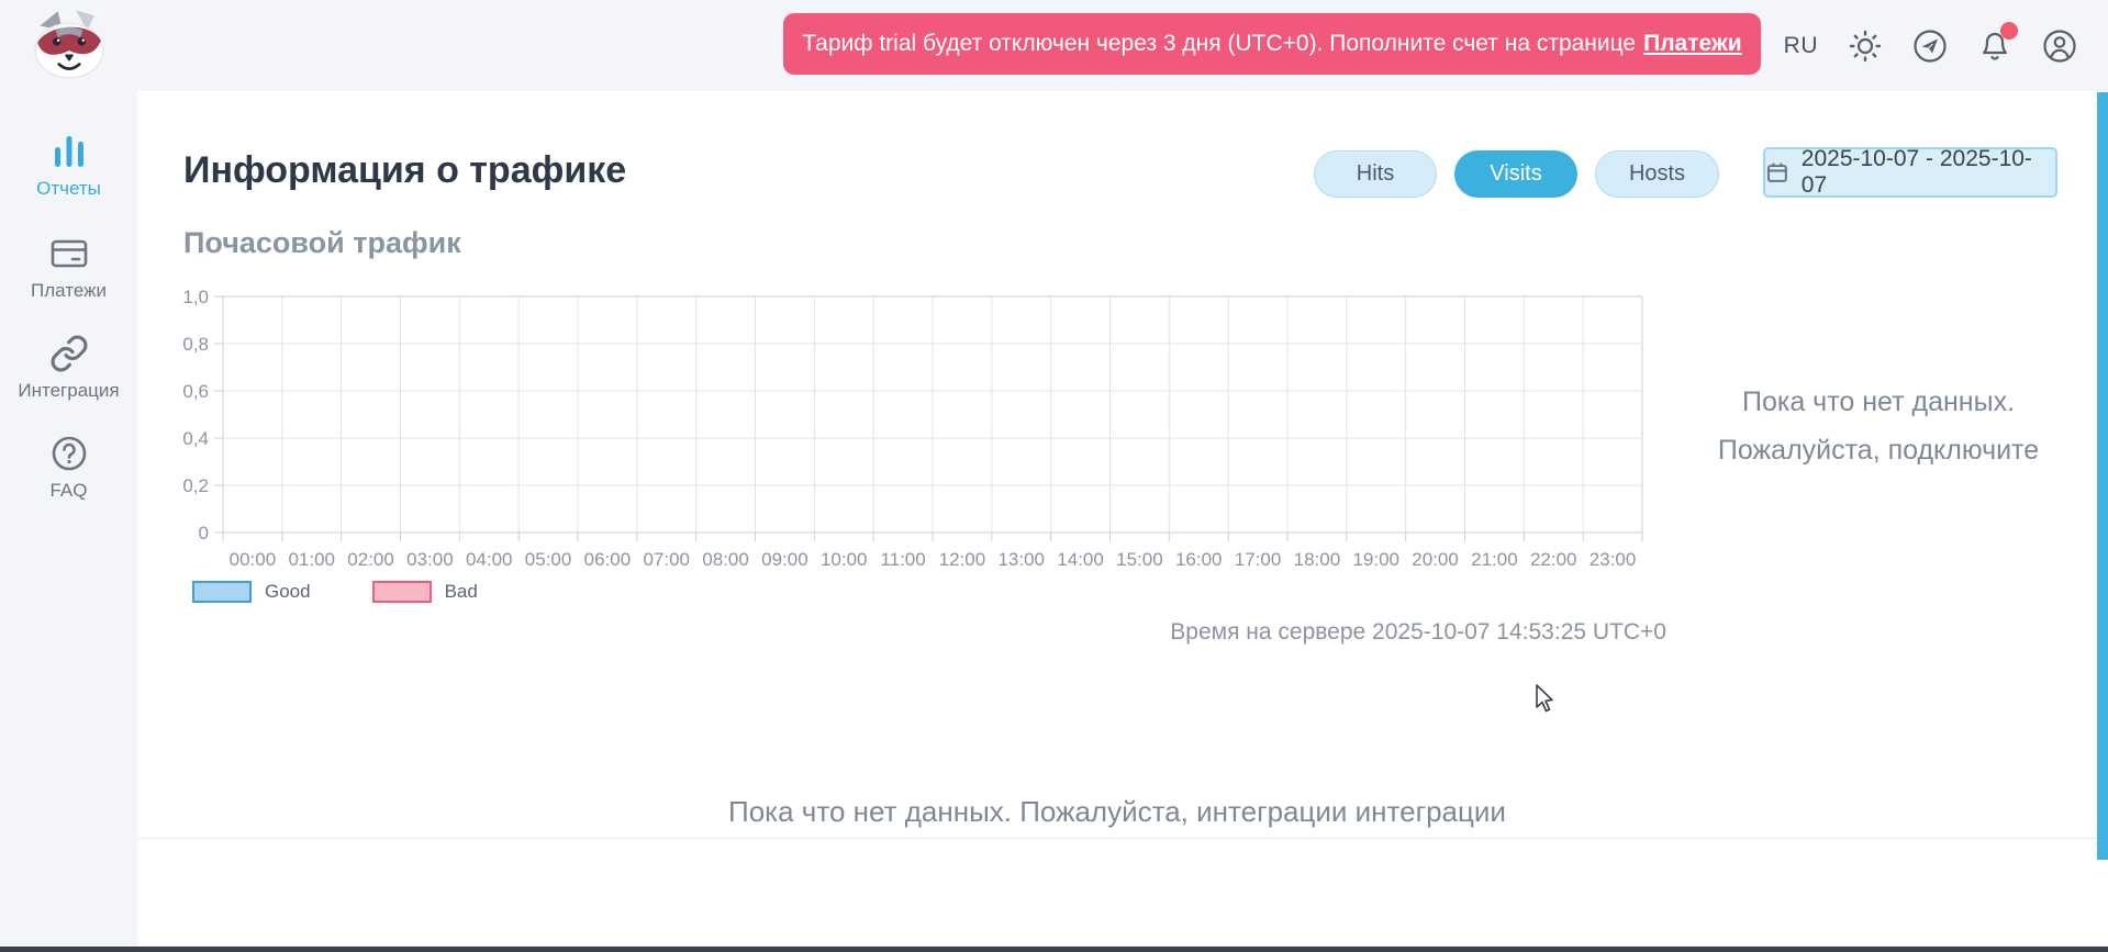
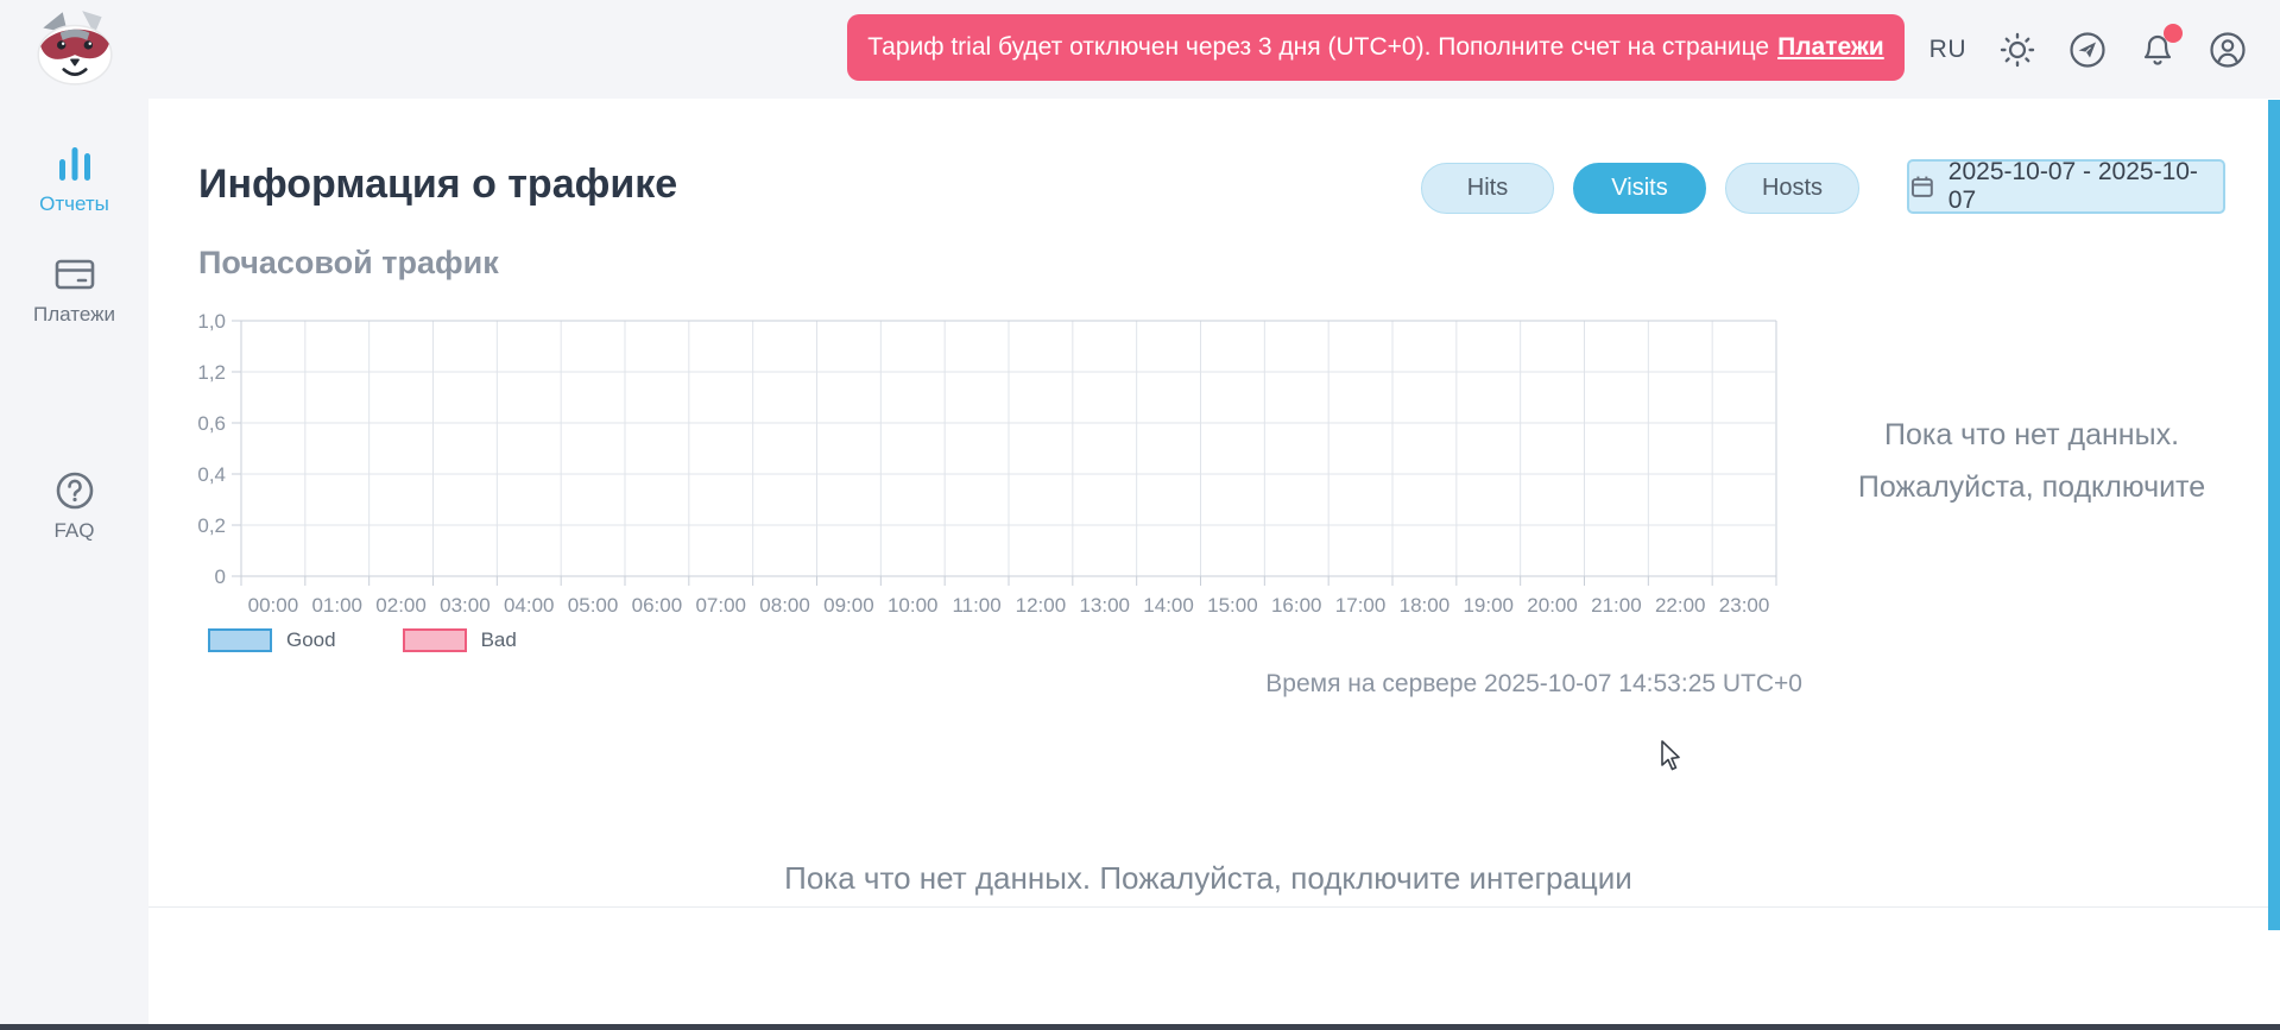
  Тариф trial будет отключен через 3 дня (UTC+0). Пополните счет на странице
  Платежи
  RU
  Отчеты
  Платежи
- Интеграция
  FAQ
  Информация о трафике
  Hits
  Visits
  Hosts
  2025-10-07 - 2025-10-07
  Почасовой трафик
  0
  0,2
  0,4
  0,6
- 0,8
+ 1,2
  1,0
  00:00
  01:00
  02:00
  03:00
  04:00
  05:00
  06:00
  07:00
  08:00
  09:00
  10:00
  11:00
  12:00
  13:00
  14:00
  15:00
  16:00
  17:00
  18:00
  19:00
  20:00
  21:00
  22:00
  23:00
  Good
  Bad
  Время на сервере 2025-10-07 14:53:25 UTC+0
  Пока что нет данных.
  Пожалуйста, подключите
- Пока что нет данных. Пожалуйста, интеграции интеграции
+ Пока что нет данных. Пожалуйста, подключите интеграции
